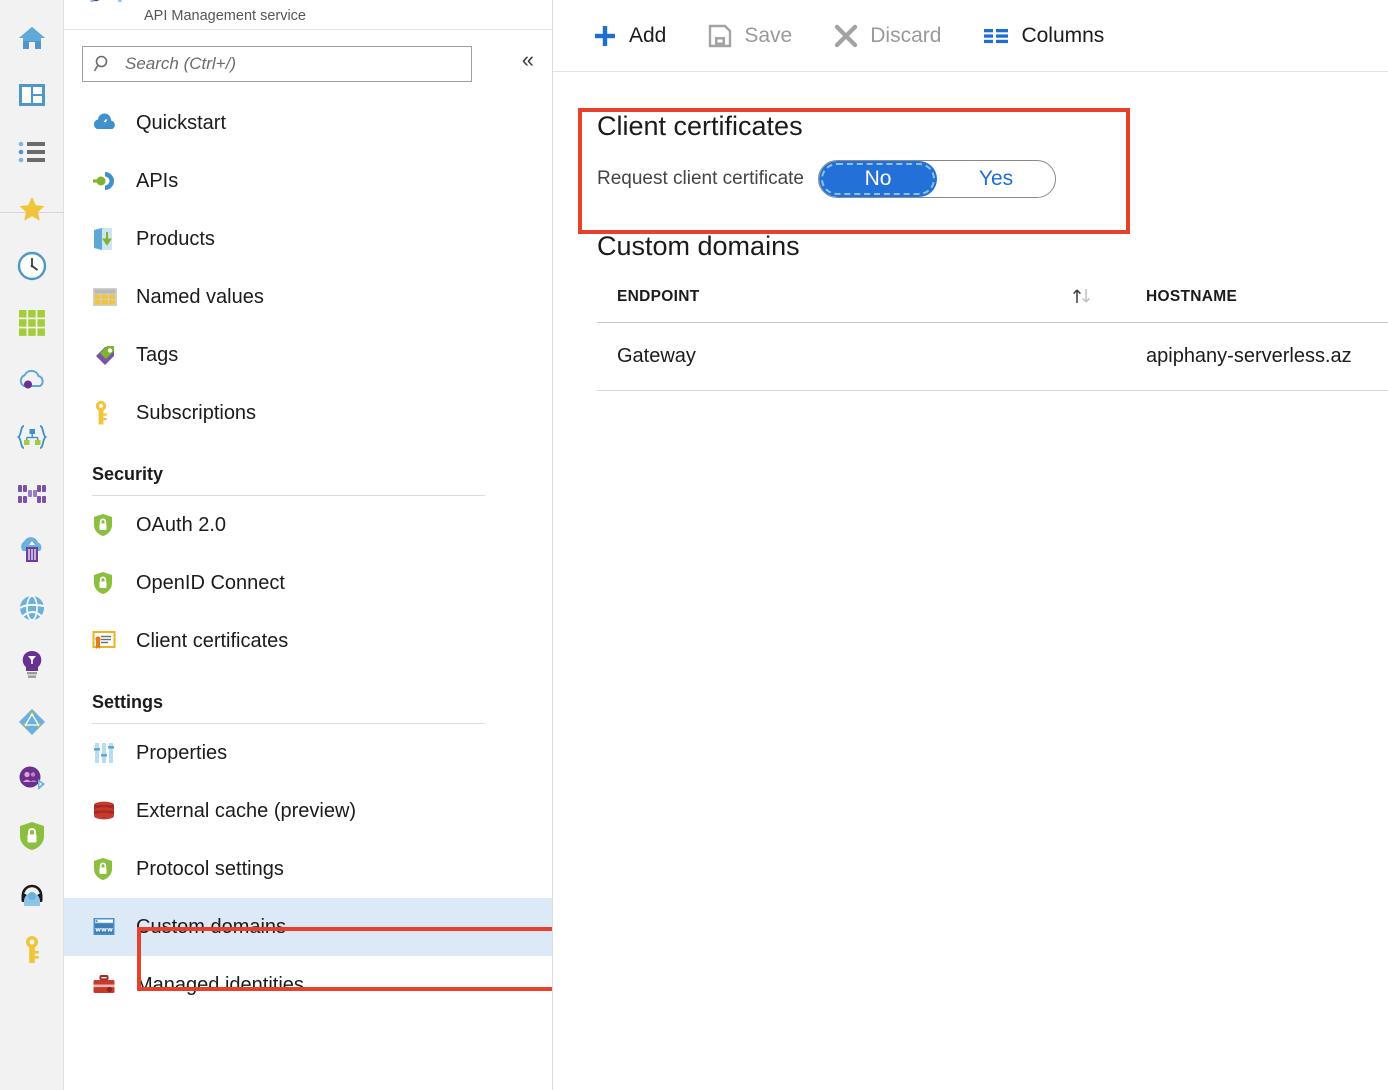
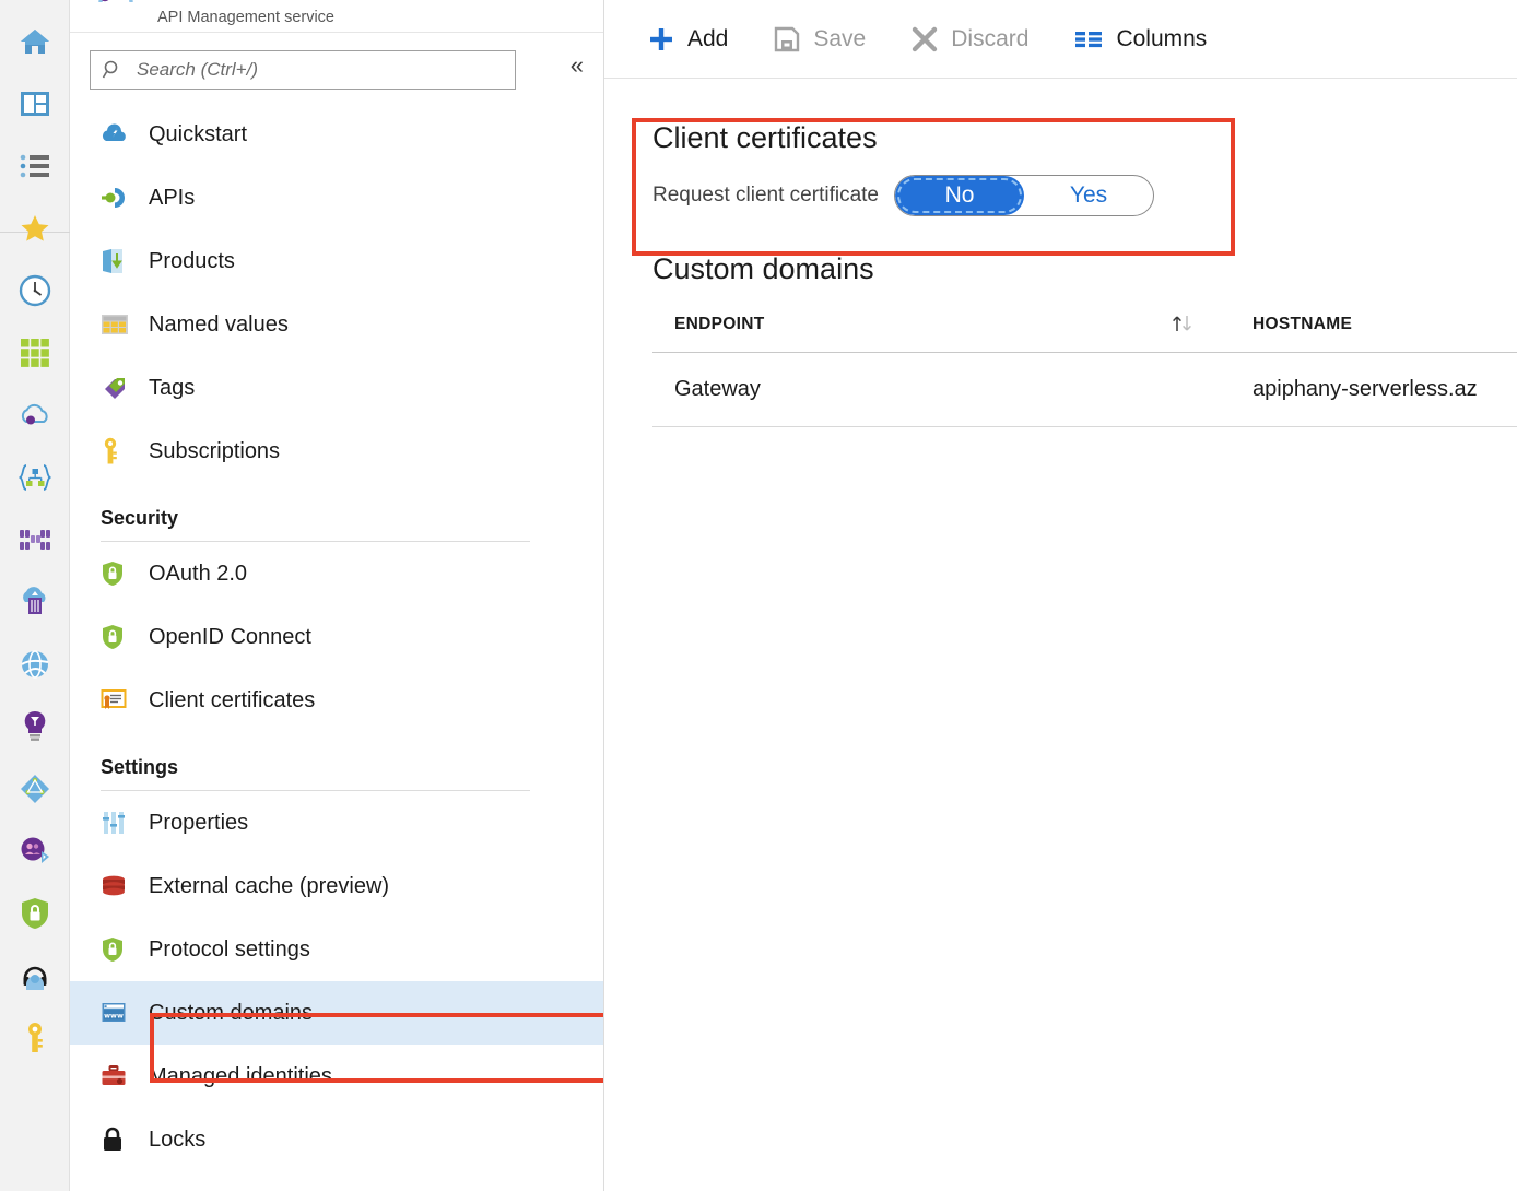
  API Management service
  Search (Ctrl+/)
  «
  Quickstart
  APIs
  Products
  Named values
  Tags
  Subscriptions
  Security
  OAuth 2.0
  OpenID Connect
  Client certificates
  Settings
  Properties
  External cache (preview)
  Protocol settings
  www
  Custom domains
  Managed identities
+ Locks
  Add
  Save
  Discard
  Columns
  Client certificates
  Request client certificate
  No
  Yes
  Custom domains
  ENDPOINT	HOSTNAME
  Gateway	apiphany-serverless.az
